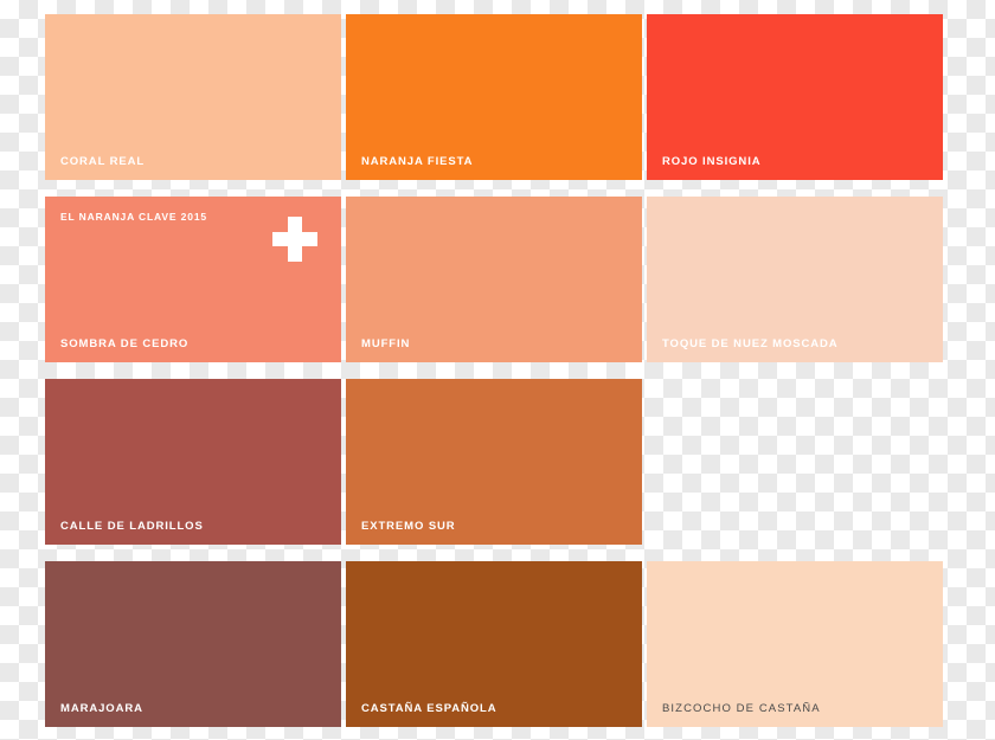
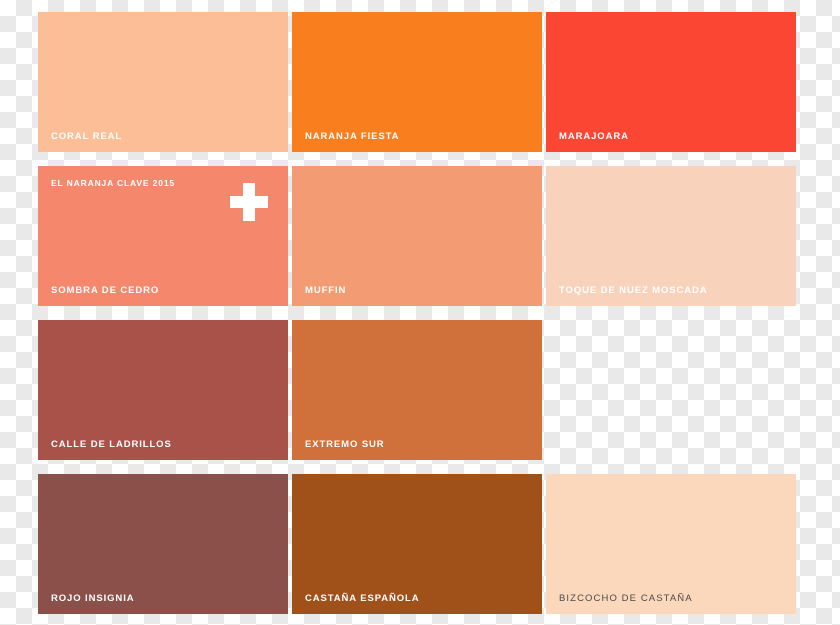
  CORAL REAL
  NARANJA FIESTA
- ROJO INSIGNIA
+ MARAJOARA
  EL NARANJA CLAVE 2015
  SOMBRA DE CEDRO
  MUFFIN
  TOQUE DE NUEZ MOSCADA
  CALLE DE LADRILLOS
  EXTREMO SUR
- MARAJOARA
+ ROJO INSIGNIA
  CASTAÑA ESPAÑOLA
  BIZCOCHO DE CASTAÑA
